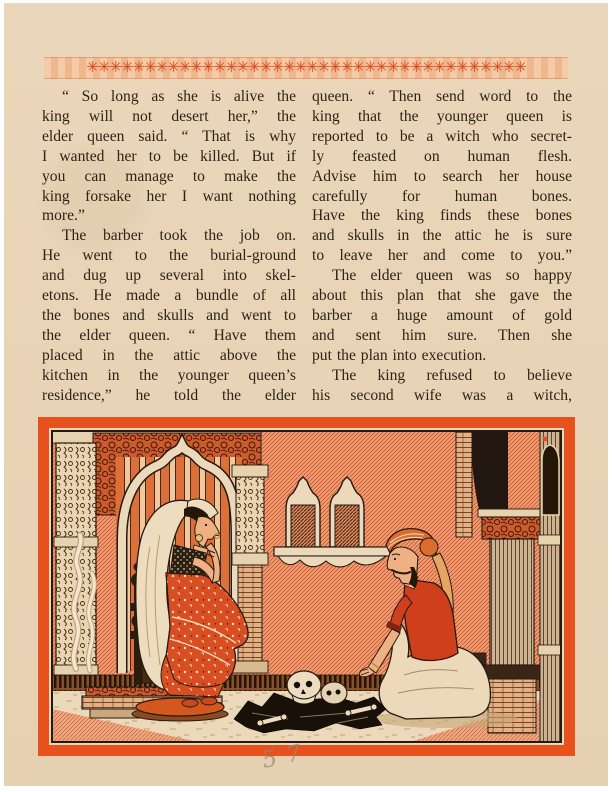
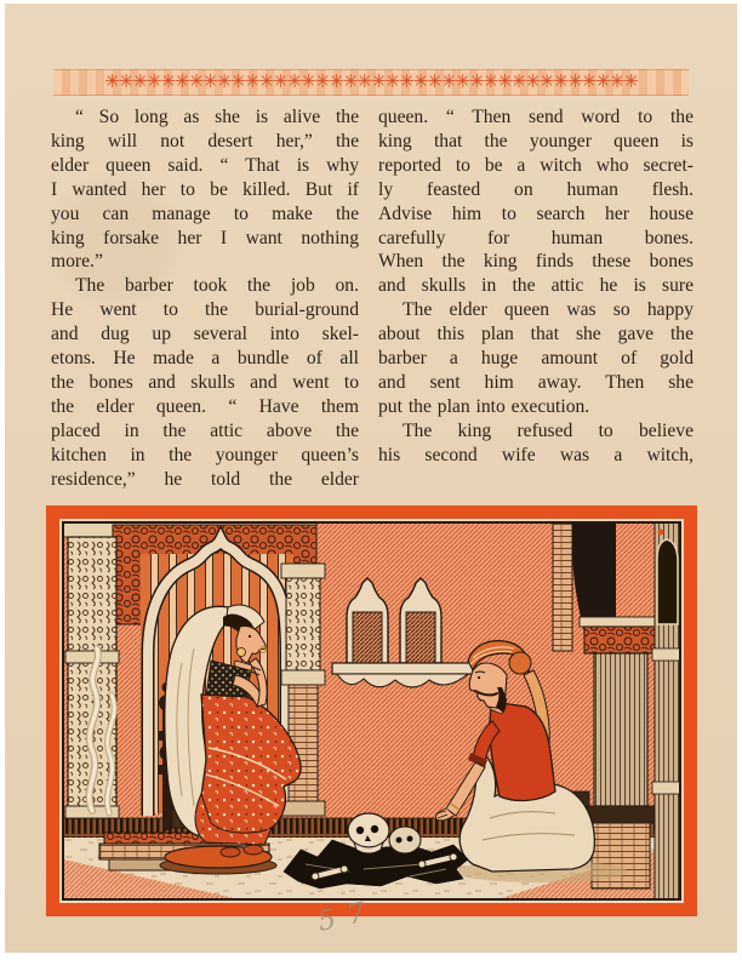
  ✳✳✳✳✳✳✳✳✳✳✳✳✳✳✳✳✳✳✳✳✳✳✳✳✳✳✳✳✳✳✳✳✳✳✳✳✳✳
  “ So long as she is alive the
  king will not desert her,” the
  elder queen said. “ That is why
  I wanted her to be killed. But if
  you can manage to make the
  king forsake her I want nothing
  more.”
  The barber took the job on.
  He went to the burial-ground
  and dug up several into skel-
  etons. He made a bundle of all
  the bones and skulls and went to
  the elder queen. “ Have them
  placed in the attic above the
  kitchen in the younger queen’s
  residence,” he told the elder
  queen. “ Then send word to the
  king that the younger queen is
  reported to be a witch who secret-
  ly feasted on human flesh.
  Advise him to search her house
  carefully for human bones.
- Have the king finds these bones
+ When the king finds these bones
  and skulls in the attic he is sure
- to leave her and come to you.”
  The elder queen was so happy
  about this plan that she gave the
  barber a huge amount of gold
- and sent him sure. Then she
+ and sent him away. Then she
  put the plan into execution.
  The king refused to believe
  his second wife was a witch,
